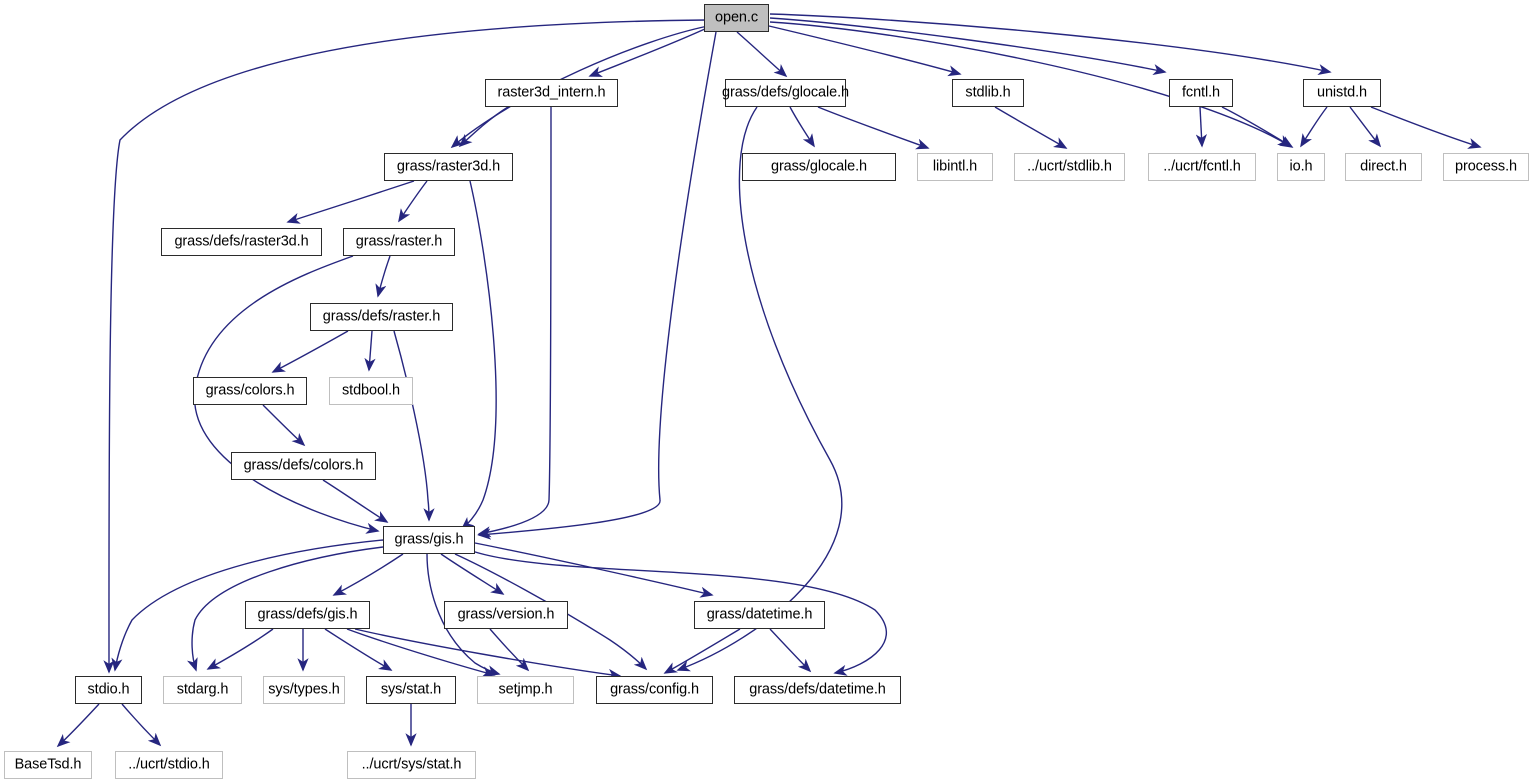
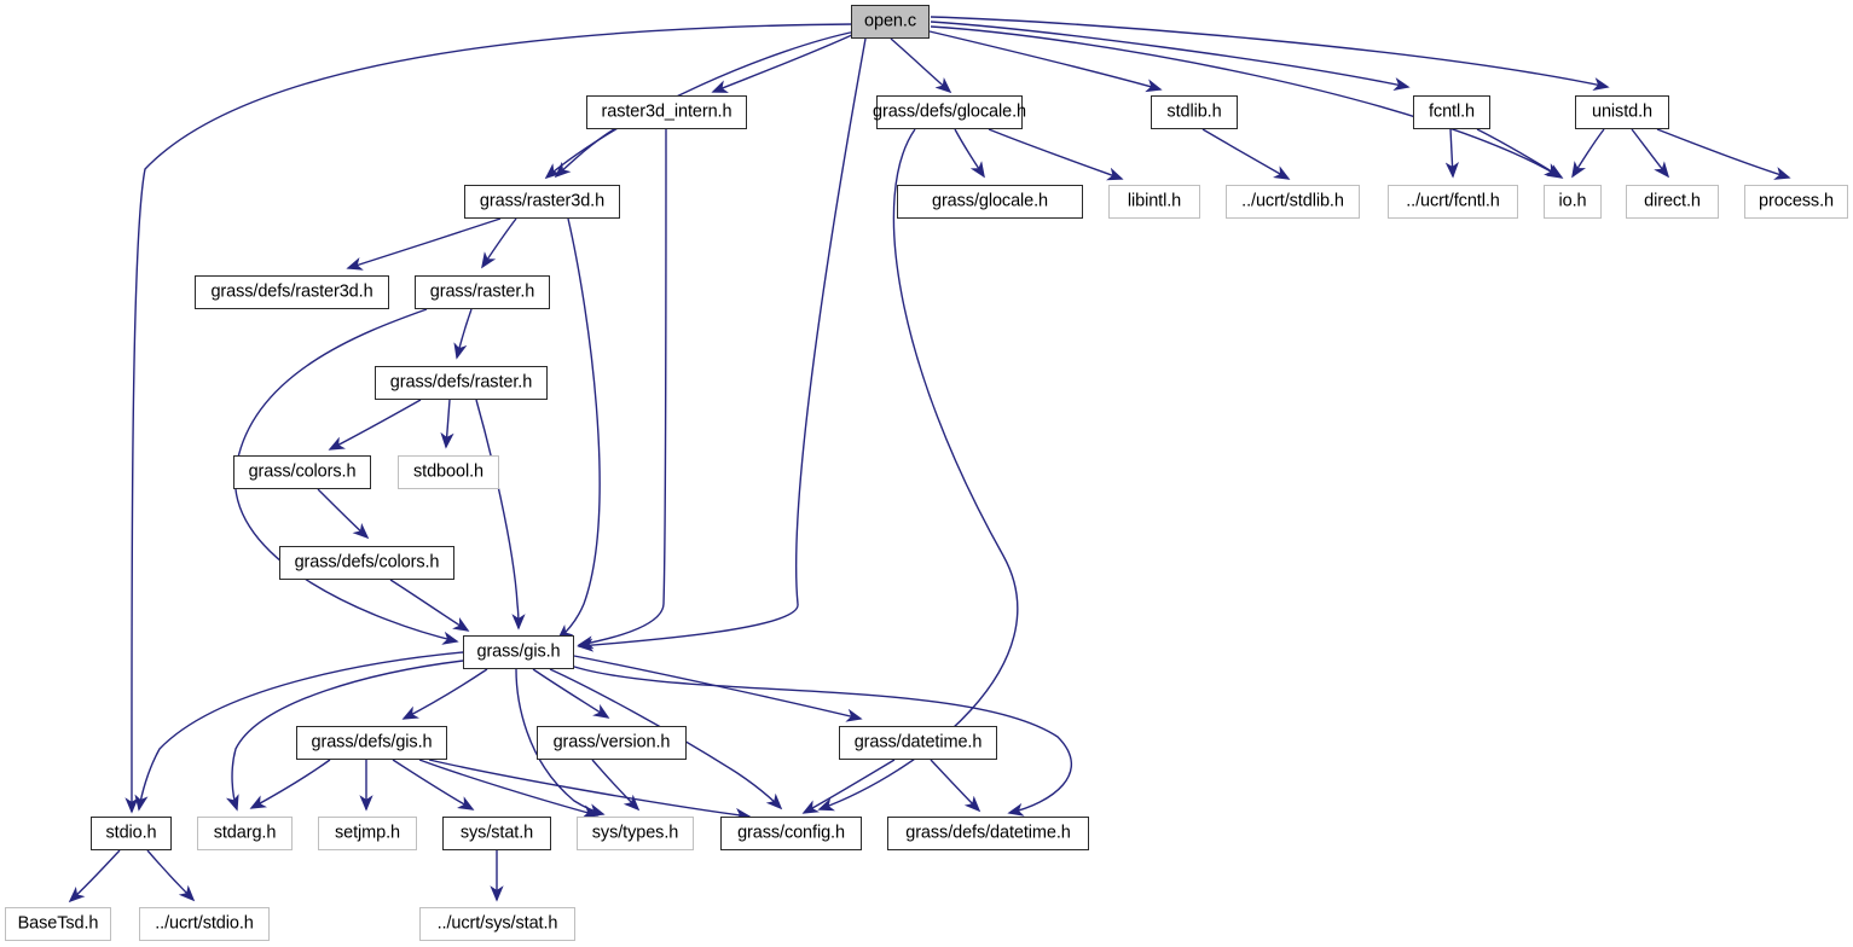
  open.c
  raster3d_intern.h
  grass/defs/glocale.h
  stdlib.h
  fcntl.h
  unistd.h
  grass/raster3d.h
  grass/glocale.h
  libintl.h
  ../ucrt/stdlib.h
  ../ucrt/fcntl.h
  io.h
  direct.h
  process.h
  grass/defs/raster3d.h
  grass/raster.h
  grass/defs/raster.h
  grass/colors.h
  stdbool.h
  grass/defs/colors.h
  grass/gis.h
  grass/defs/gis.h
  grass/version.h
  grass/datetime.h
  stdio.h
  stdarg.h
- sys/types.h
+ setjmp.h
  sys/stat.h
- setjmp.h
+ sys/types.h
  grass/config.h
  grass/defs/datetime.h
  BaseTsd.h
  ../ucrt/stdio.h
  ../ucrt/sys/stat.h
